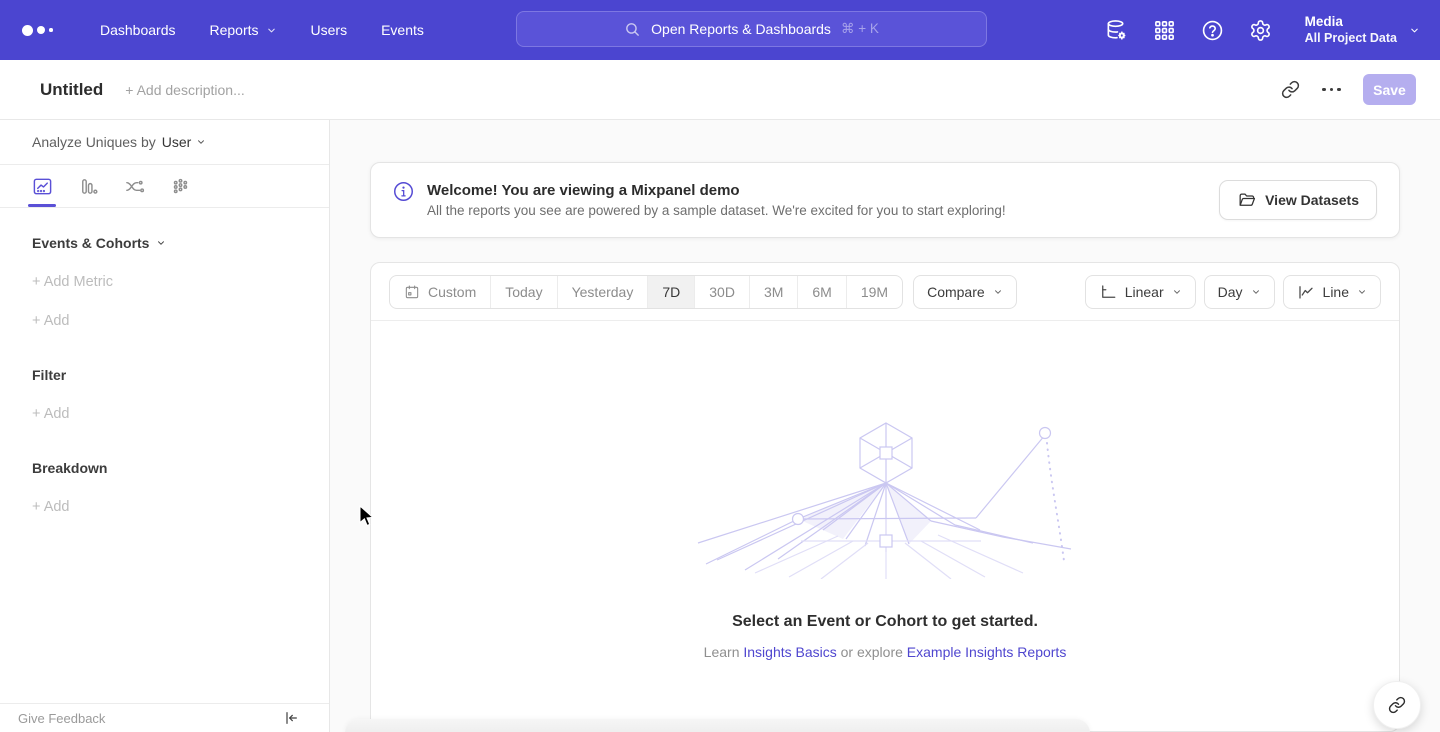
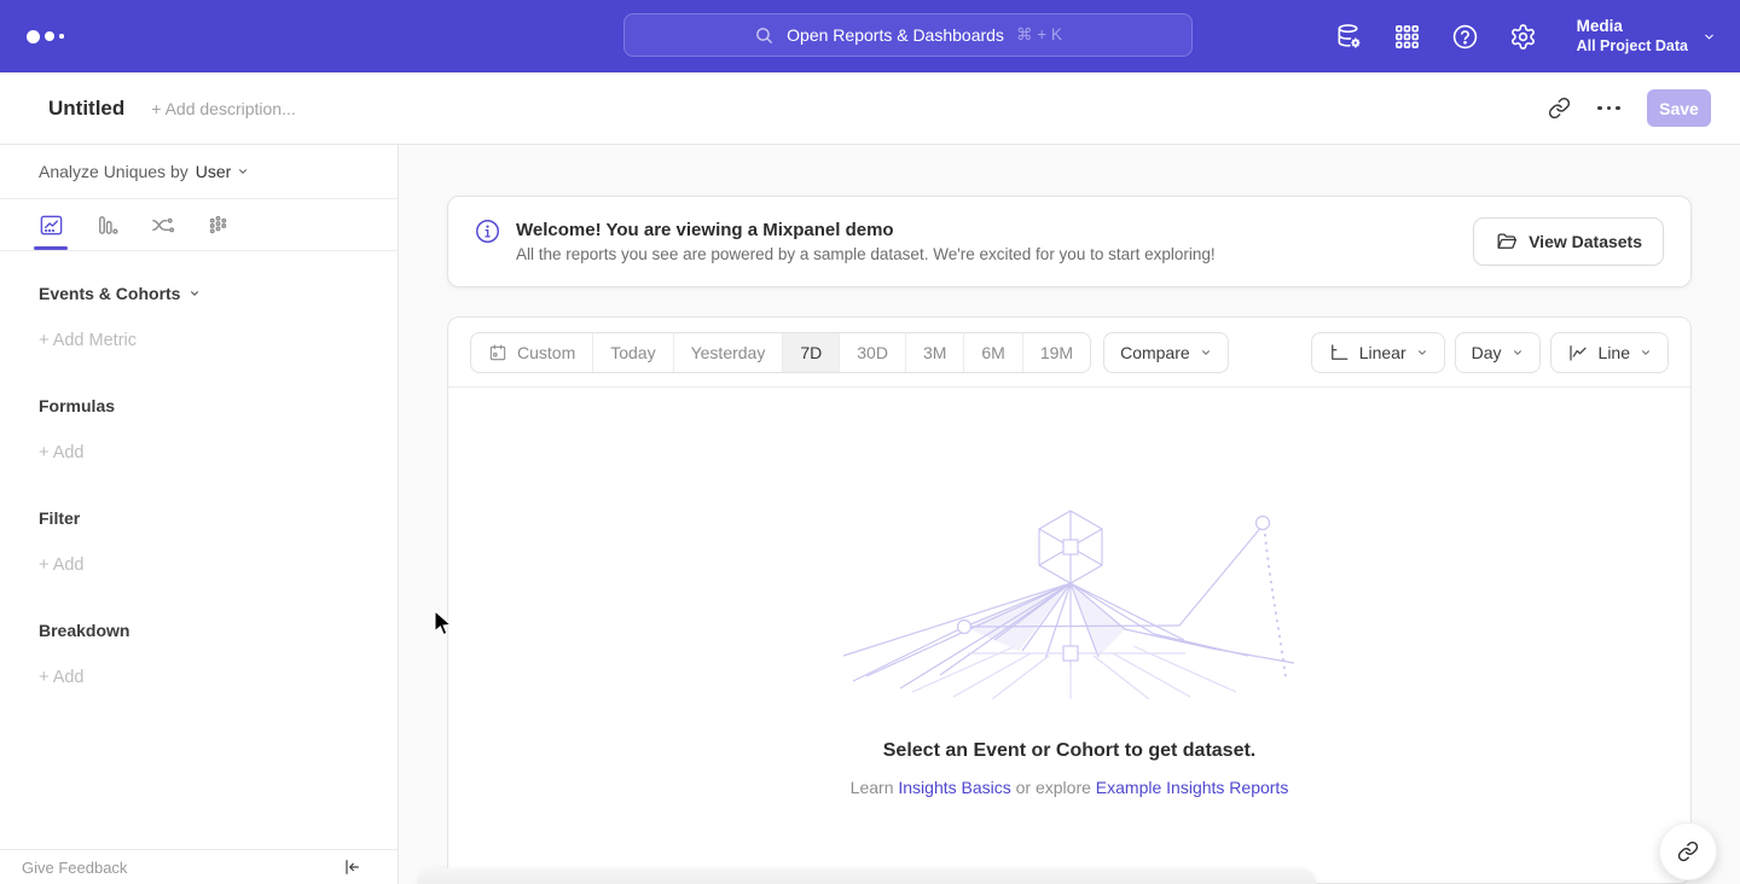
- Dashboards
- Reports
- Users
- Events
  Open Reports & Dashboards
  ⌘ + K
  Media
  All Project Data
  Untitled
  + Add description...
  Save
  Analyze Uniques by
  User
  Events & Cohorts
  + Add Metric
+ Formulas
  + Add
  Filter
  + Add
  Breakdown
  + Add
  Give Feedback
  Welcome! You are viewing a Mixpanel demo
  All the reports you see are powered by a sample dataset. We're excited for you to start exploring!
  View Datasets
  Custom
  Today
  Yesterday
  7D
  30D
  3M
  6M
  19M
  Compare
  Linear
  Day
  Line
- Select an Event or Cohort to get started.
+ Select an Event or Cohort to get dataset.
  Learn Insights Basics or explore Example Insights Reports
